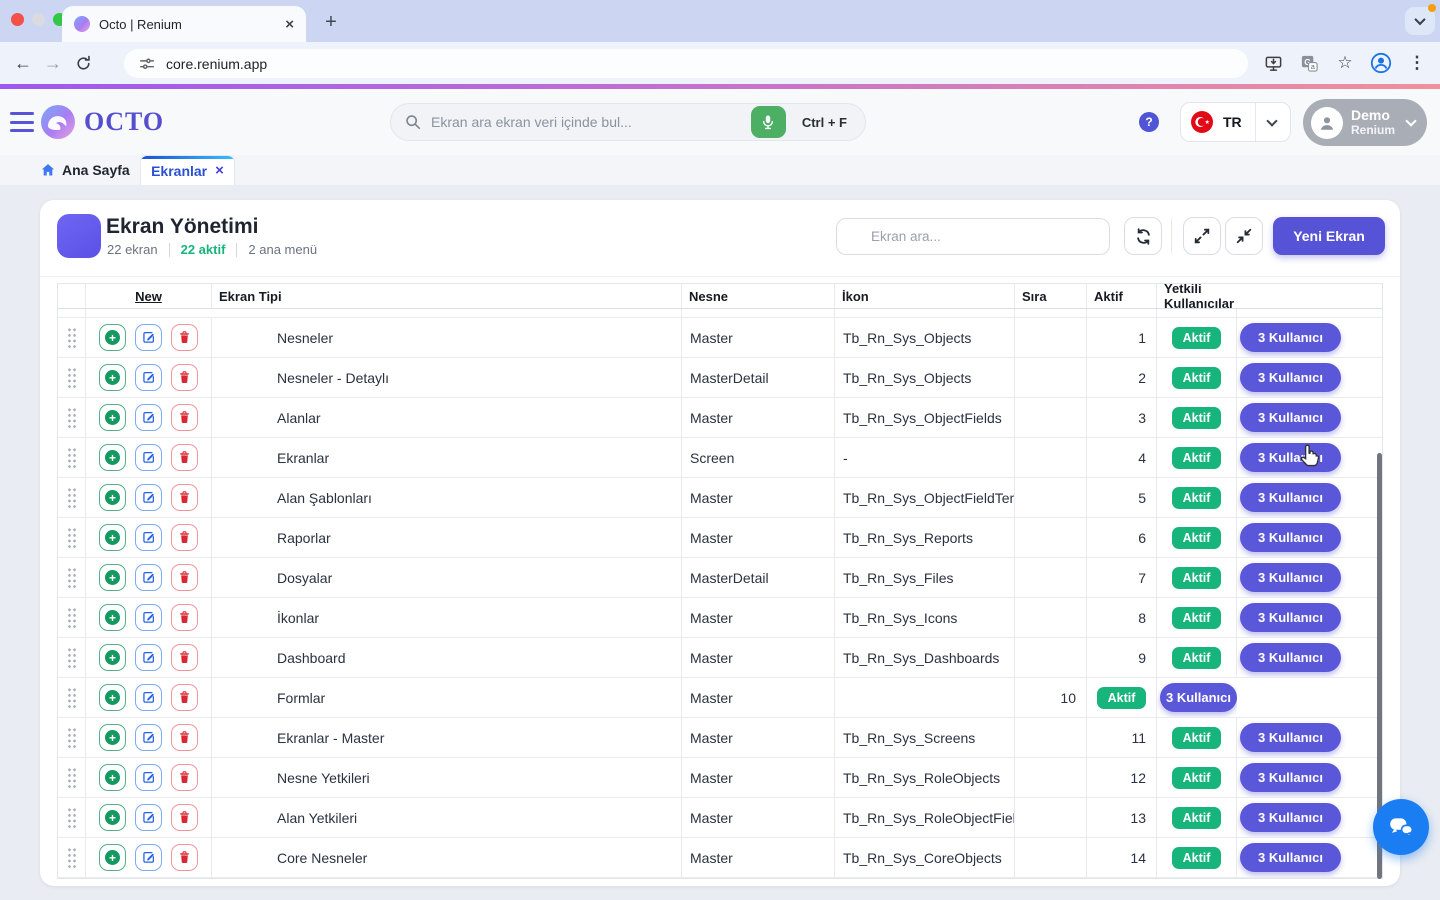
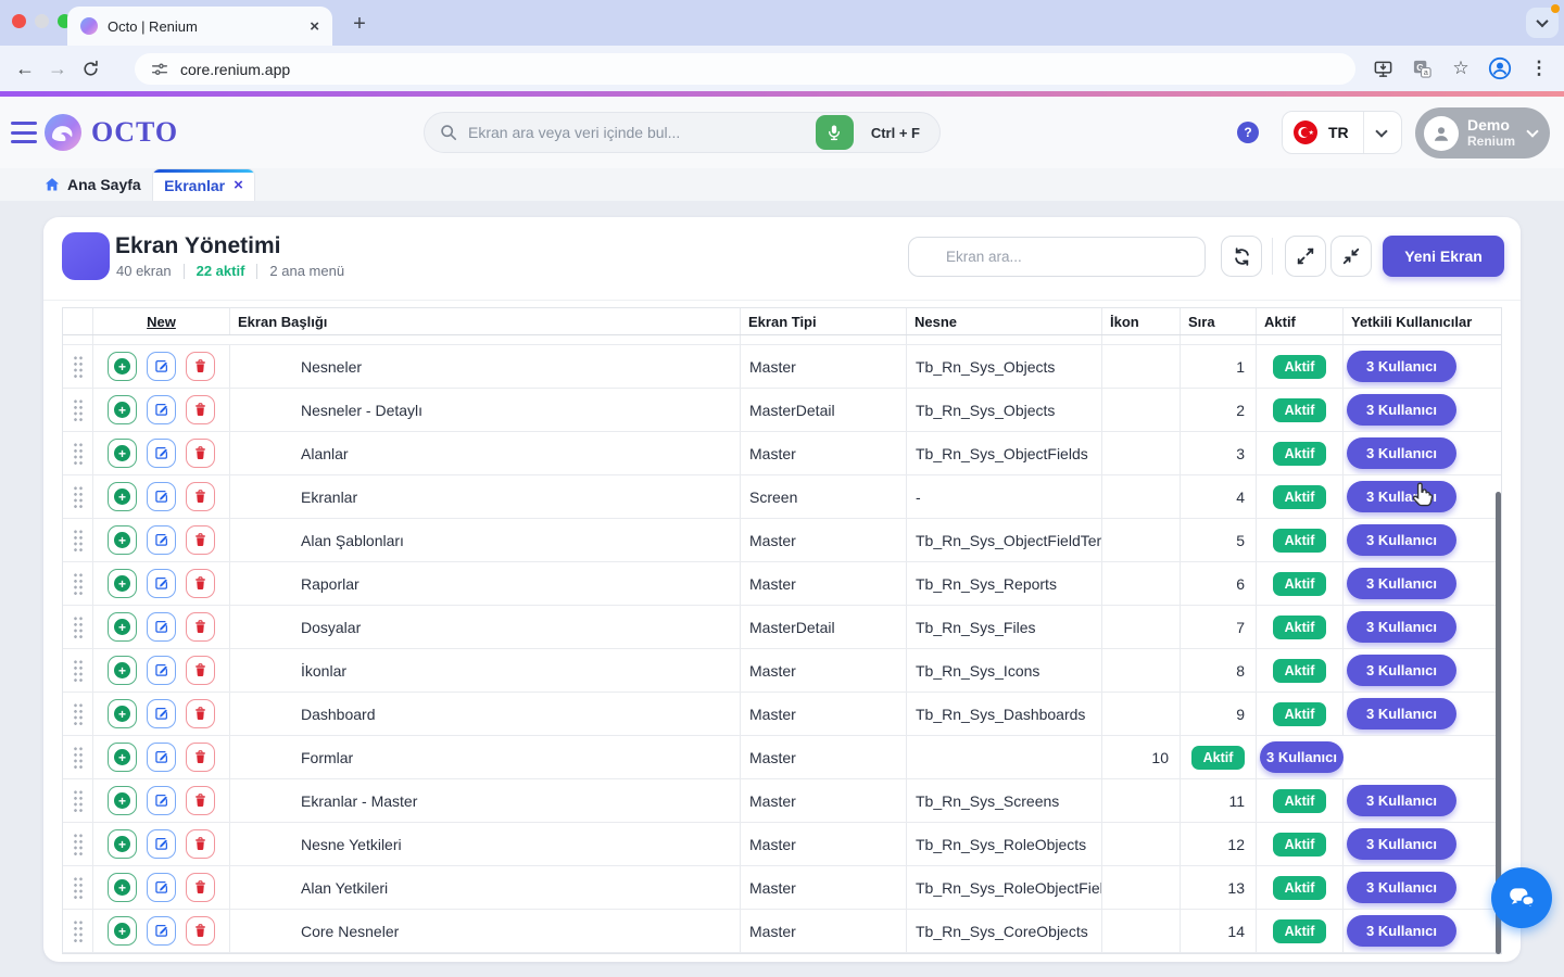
  Octo | Renium
  ×
  +
  ←
  →
  core.renium.app
  G
  a
  ☆
  ⋮
  OCTO
- Ekran ara ekran veri içinde bul...
+ Ekran ara veya veri içinde bul...
  Ctrl + F
  ?
  TR
  Demo
  Renium
  Ana Sayfa
  Ekranlar
  ×
  Ekran Yönetimi
- 22 ekran
+ 40 ekran
  22 aktif
  2 ana menü
  Ekran ara...
  Yeni Ekran
  New
+ Ekran Başlığı
  Ekran Tipi
  Nesne
  İkon
  Sıra
  Aktif
  Yetkili Kullanıcılar
  +
  Nesneler
  Master
  Tb_Rn_Sys_Objects
  1
  Aktif
  3 Kullanıcı
  +
  Nesneler - Detaylı
  MasterDetail
  Tb_Rn_Sys_Objects
  2
  Aktif
  3 Kullanıcı
  +
  Alanlar
  Master
  Tb_Rn_Sys_ObjectFields
  3
  Aktif
  3 Kullanıcı
  +
  Ekranlar
  Screen
  -
  4
  Aktif
  3 Kullaı
  +
  Alan Şablonları
  Master
  Tb_Rn_Sys_ObjectFieldTe
  5
  Aktif
  3 Kullanıcı
  +
  Raporlar
  Master
  Tb_Rn_Sys_Reports
  6
  Aktif
  3 Kullanıcı
  +
  Dosyalar
  MasterDetail
  Tb_Rn_Sys_Files
  7
  Aktif
  3 Kullanıcı
  +
  İkonlar
  Master
  Tb_Rn_Sys_Icons
  8
  Aktif
  3 Kullanıcı
  +
  Dashboard
  Master
  Tb_Rn_Sys_Dashboards
  9
  Aktif
  3 Kullanıcı
  +
  Formlar
  Master
  10
  Aktif
  3 Kullanıcı
  +
  Ekranlar - Master
  Master
  Tb_Rn_Sys_Screens
  11
  Aktif
  3 Kullanıcı
  +
  Nesne Yetkileri
  Master
  Tb_Rn_Sys_RoleObjects
  12
  Aktif
  3 Kullanıcı
  +
  Alan Yetkileri
  Master
  Tb_Rn_Sys_RoleObjectFie
  13
  Aktif
  3 Kullanıcı
  +
  Core Nesneler
  Master
  Tb_Rn_Sys_CoreObjects
  14
  Aktif
  3 Kullanıcı
